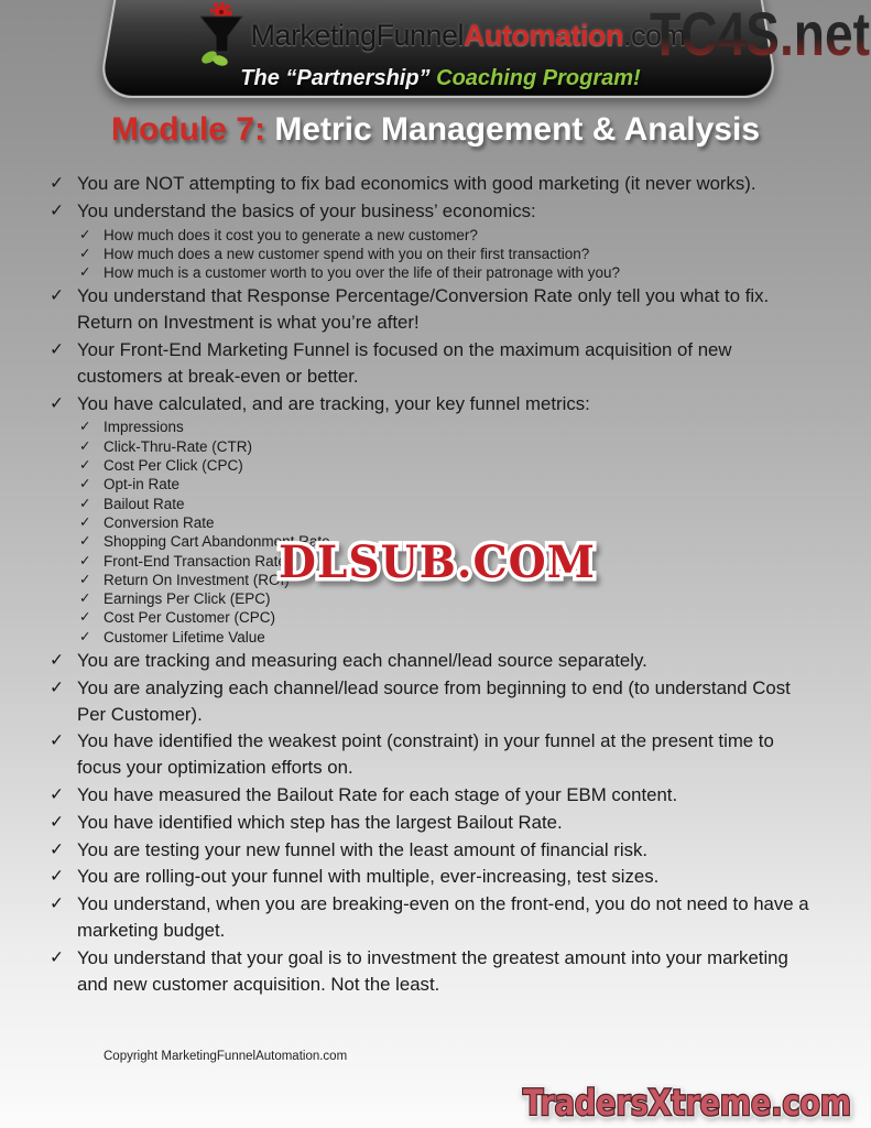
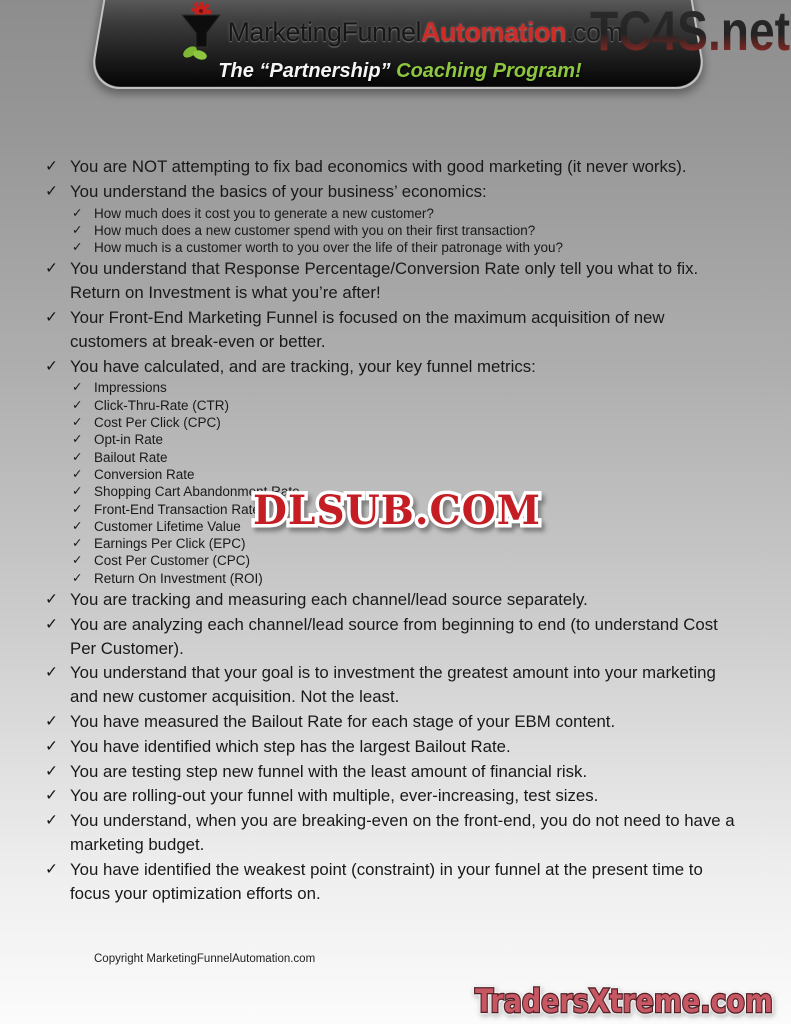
  MarketingFunnelAutomation.com
  The “Partnership” Coaching Program!
  TC4S.net
- Module 7: Metric Management & Analysis
  ✓
  You are NOT attempting to fix bad economics with good marketing (it never works).
  ✓
  You understand the basics of your business’ economics:
  ✓
  How much does it cost you to generate a new customer?
  ✓
  How much does a new customer spend with you on their first transaction?
  ✓
  How much is a customer worth to you over the life of their patronage with you?
  ✓
  You understand that Response Percentage/Conversion Rate only tell you what to fix. Return on Investment is what you’re after!
  ✓
  Your Front-End Marketing Funnel is focused on the maximum acquisition of new customers at break-even or better.
  ✓
  You have calculated, and are tracking, your key funnel metrics:
  ✓
  Impressions
  ✓
  Click-Thru-Rate (CTR)
  ✓
  Cost Per Click (CPC)
  ✓
  Opt-in Rate
  ✓
  Bailout Rate
  ✓
  Conversion Rate
  ✓
  Shopping Cart Abandonment Rate
  ✓
  Front-End Transaction Rate
  ✓
- Return On Investment (ROI)
+ Customer Lifetime Value
  ✓
  Earnings Per Click (EPC)
  ✓
  Cost Per Customer (CPC)
  ✓
- Customer Lifetime Value
+ Return On Investment (ROI)
  ✓
  You are tracking and measuring each channel/lead source separately.
  ✓
  You are analyzing each channel/lead source from beginning to end (to understand Cost Per Customer).
  ✓
- You have identified the weakest point (constraint) in your funnel at the present time to focus your optimization efforts on.
+ You understand that your goal is to investment the greatest amount into your marketing and new customer acquisition. Not the least.
  ✓
  You have measured the Bailout Rate for each stage of your EBM content.
  ✓
  You have identified which step has the largest Bailout Rate.
  ✓
- You are testing your new funnel with the least amount of financial risk.
+ You are testing step new funnel with the least amount of financial risk.
  ✓
  You are rolling-out your funnel with multiple, ever-increasing, test sizes.
  ✓
  You understand, when you are breaking-even on the front-end, you do not need to have a marketing budget.
  ✓
- You understand that your goal is to investment the greatest amount into your marketing and new customer acquisition. Not the least.
+ You have identified the weakest point (constraint) in your funnel at the present time to focus your optimization efforts on.
  DLSUB.COM
  Copyright MarketingFunnelAutomation.com
  TradersXtreme.com
